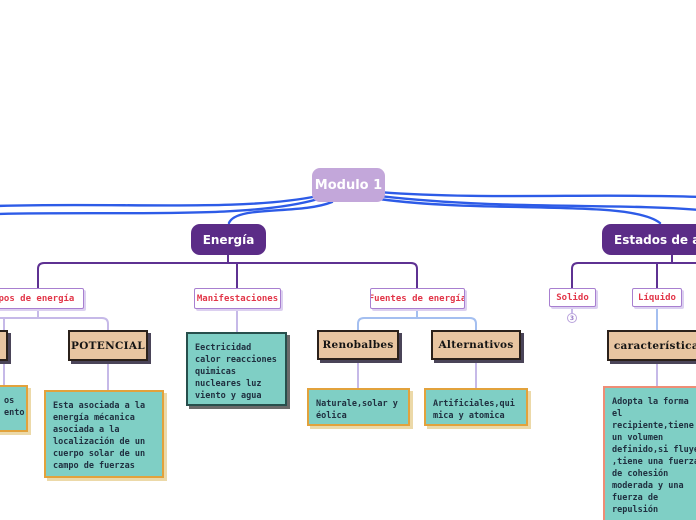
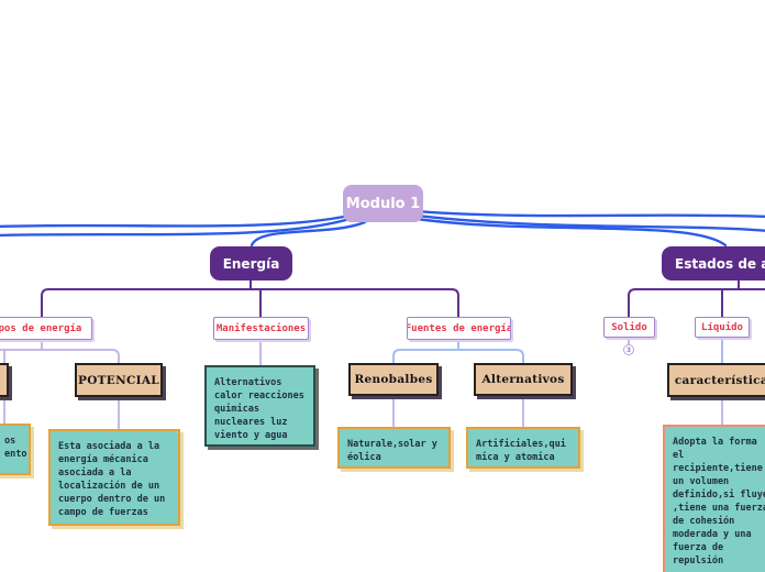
  Modulo 1
  Energía
  pos de energía
  Manifestaciones
  Fuentes de energía
  Solido
  Líquido
  POTENCIAL
  Renobalbes
  Alternativos
  característica
  os
  ento
- Esta asociada a la energía mécanica asociada a la localización de un cuerpo solar de un campo de fuerzas
+ Esta asociada a la energía mécanica asociada a la localización de un cuerpo dentro de un campo de fuerzas
- Eectricidad calor reacciones quimicas nucleares luz viento y agua
+ Alternativos calor reacciones quimicas nucleares luz viento y agua
  Naturale,solar y éolica
  Artificiales,quimica y atomica
  Adopta la forma el recipiente,tiene un volumen definido,si fluy ,tiene una fuerz de cohesión moderada y una fuerza de repulsión
